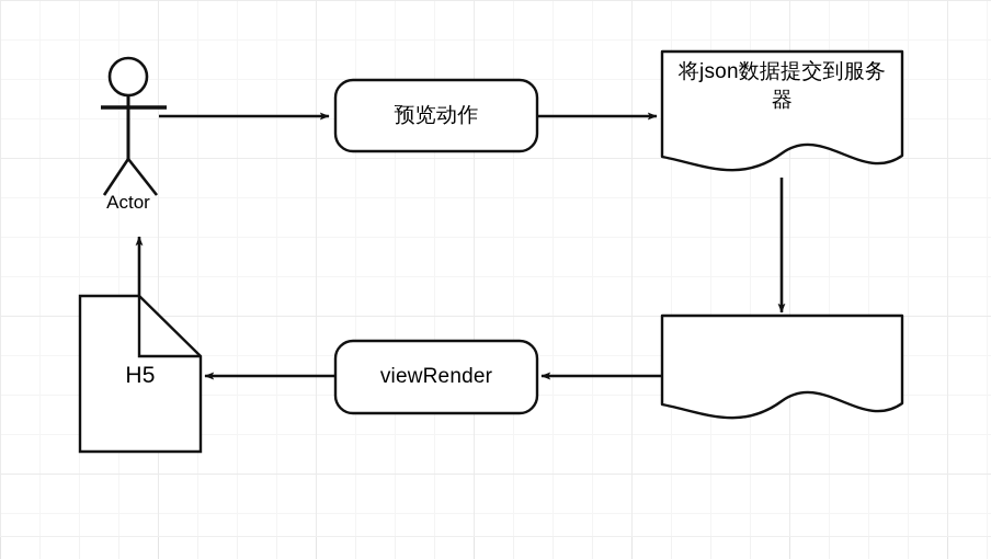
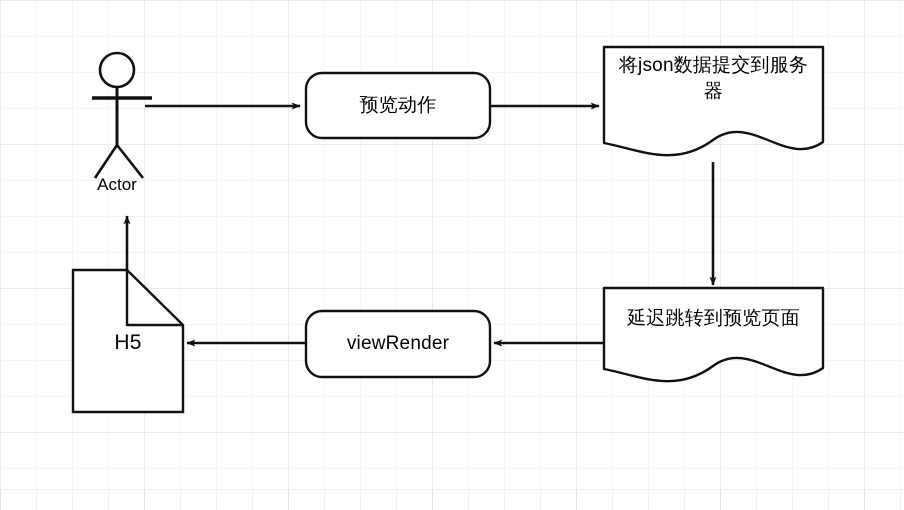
  Actor
  预览动作
  将json数据提交到服务器
+ 延迟跳转到预览页面
  viewRender
  H5
